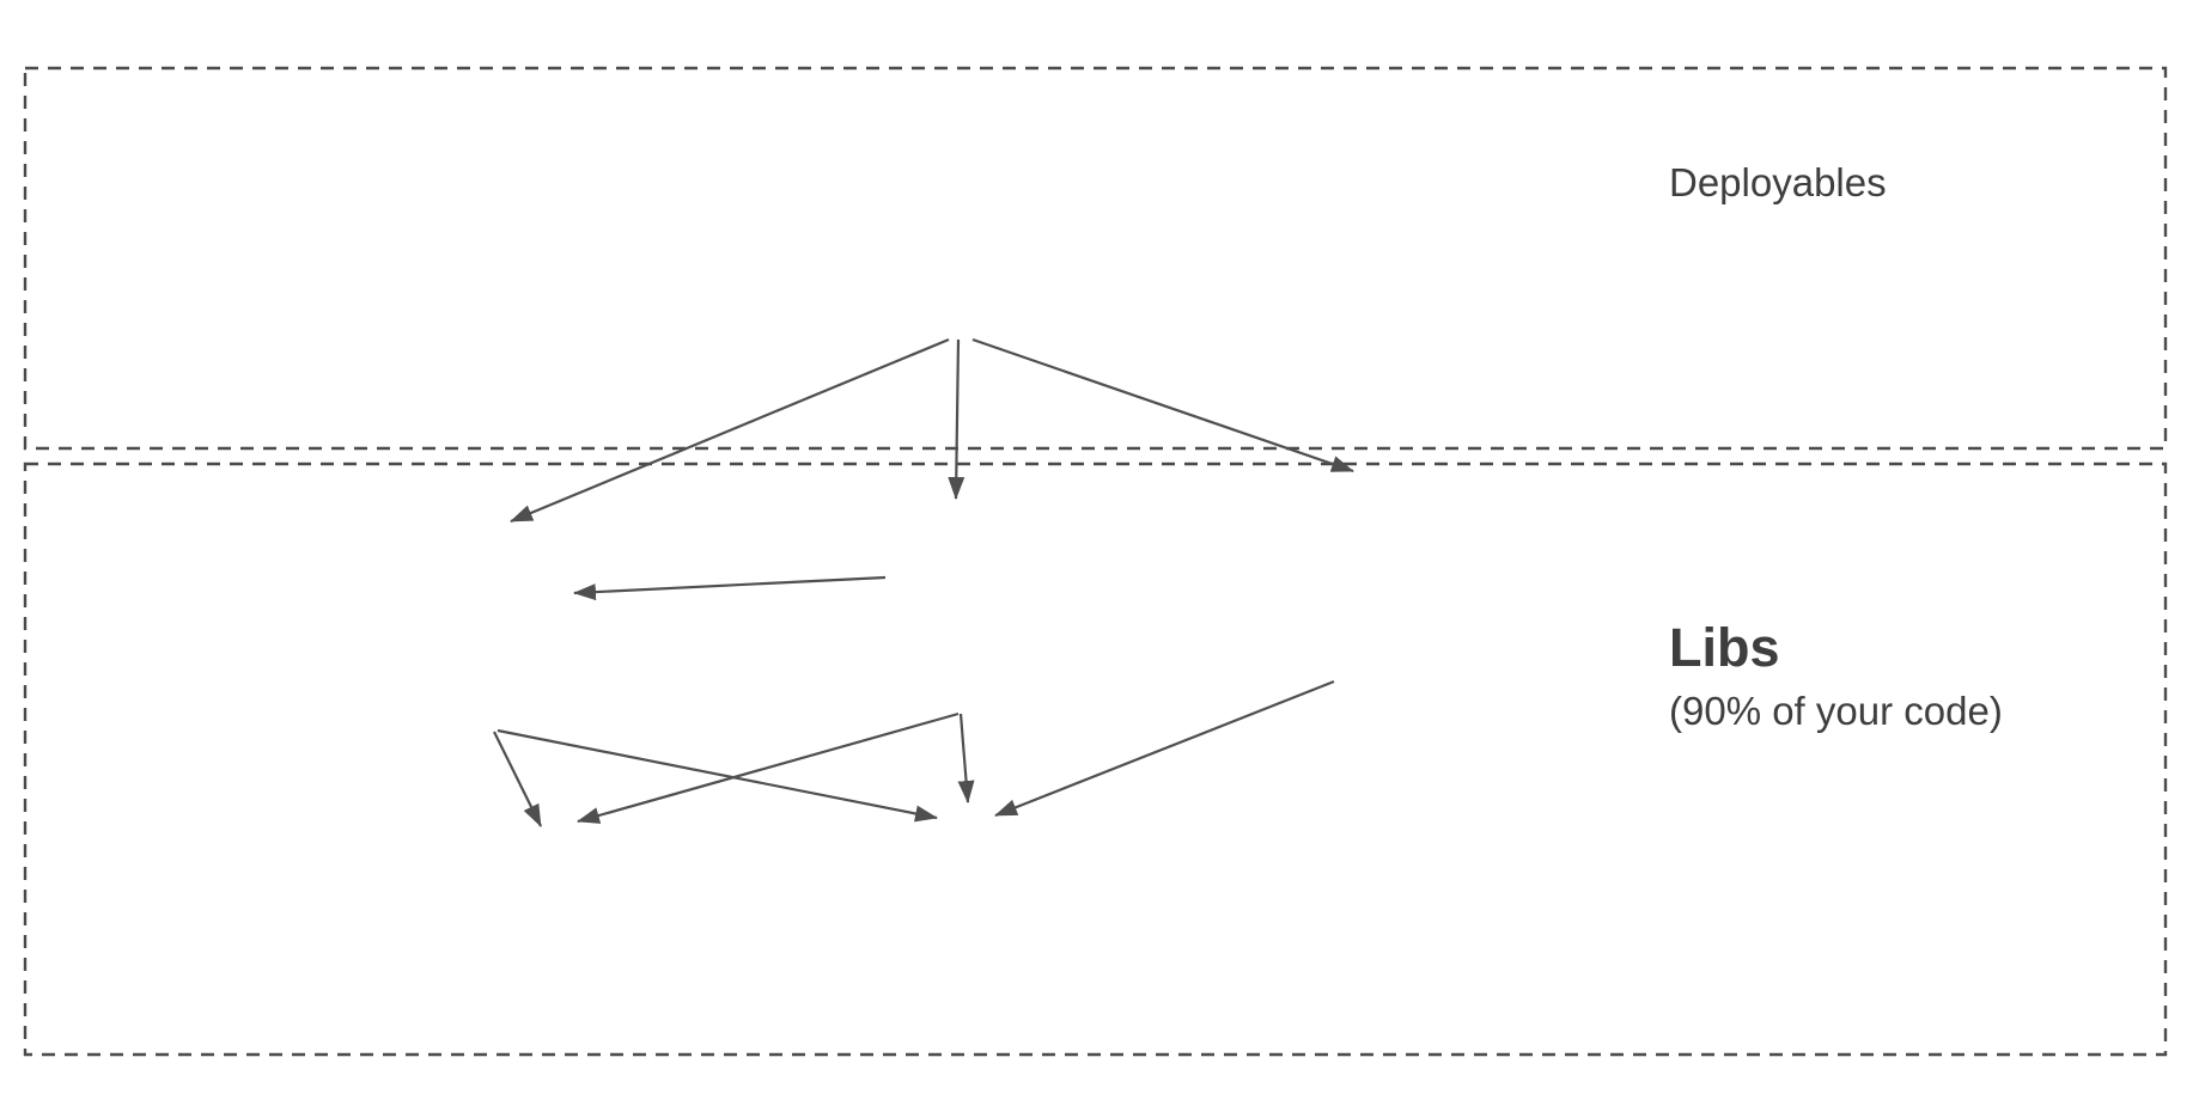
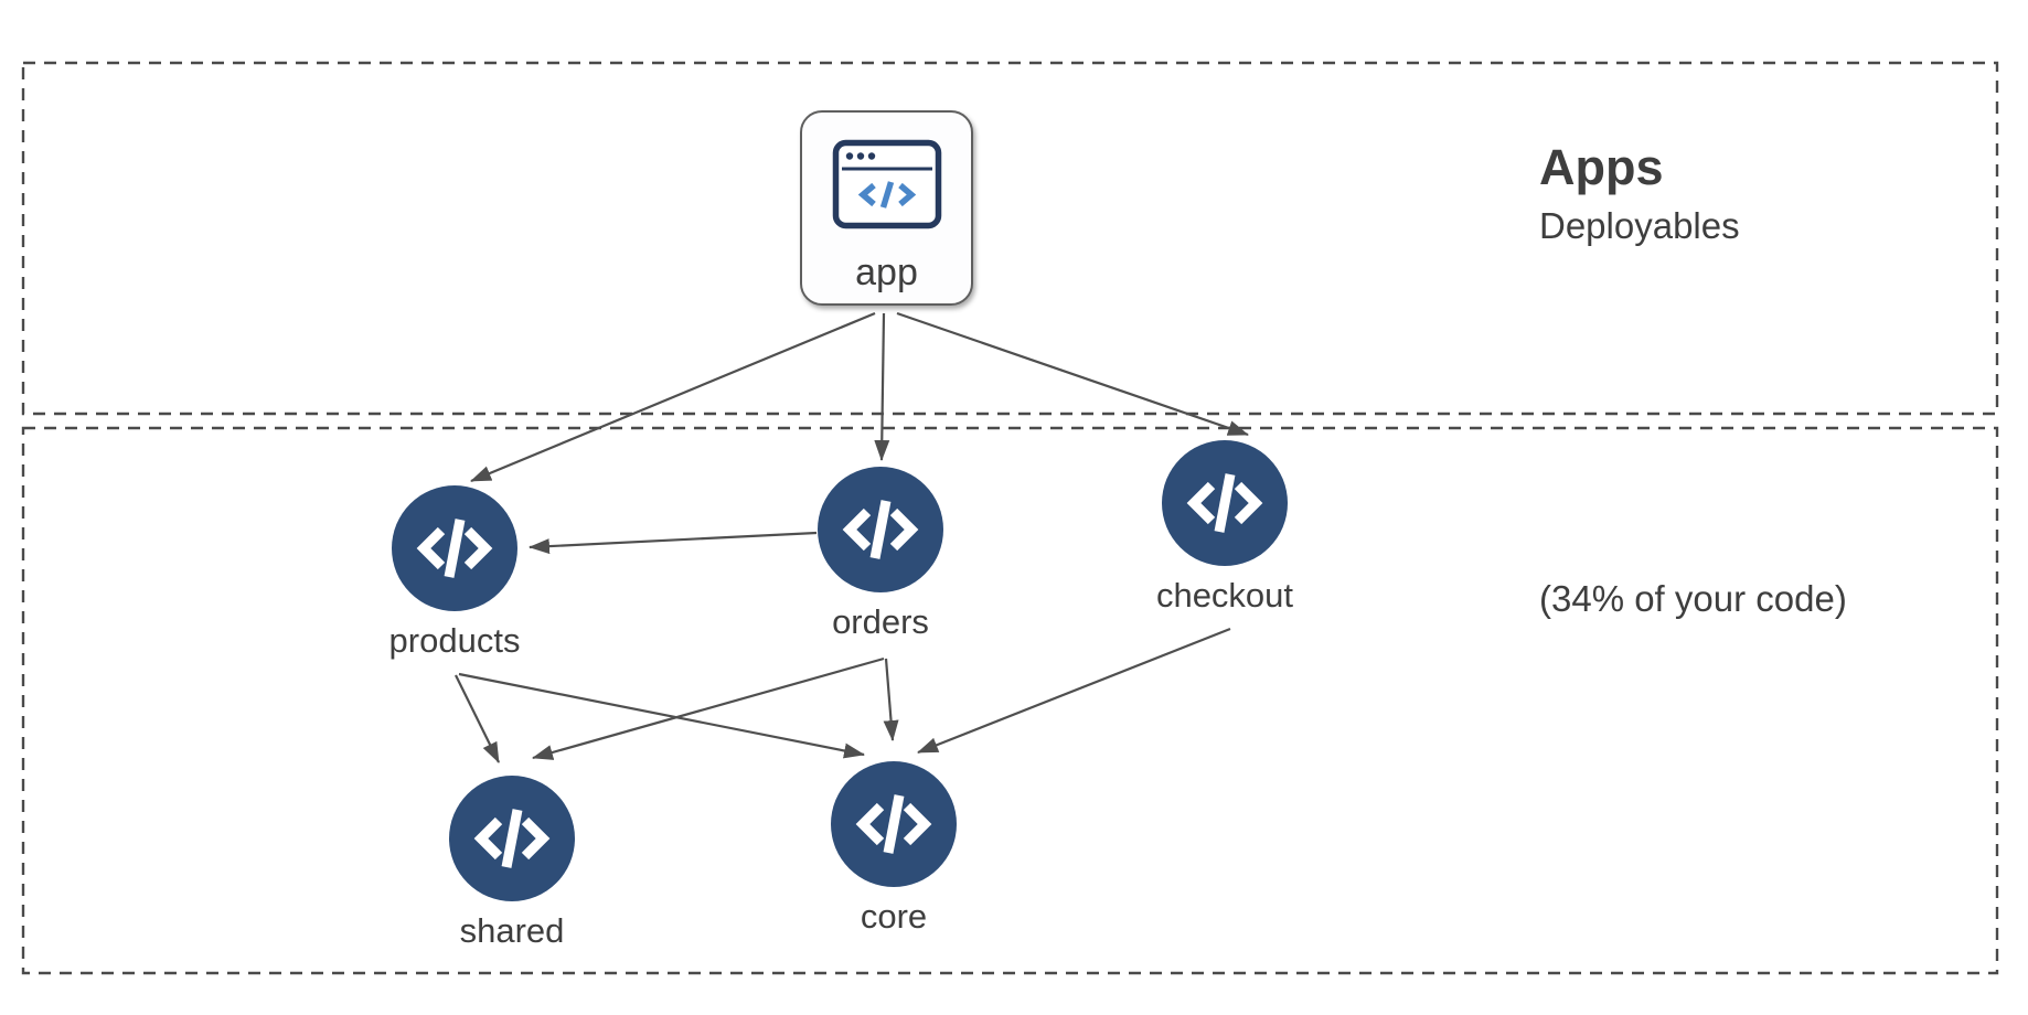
+ app
+ products
+ orders
+ checkout
+ shared
+ core
+ Apps
  Deployables
- Libs
- (90% of your code)
+ (34% of your code)
